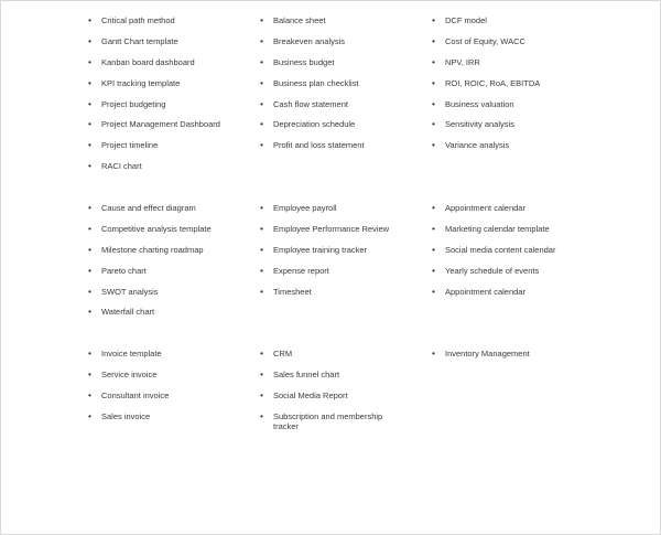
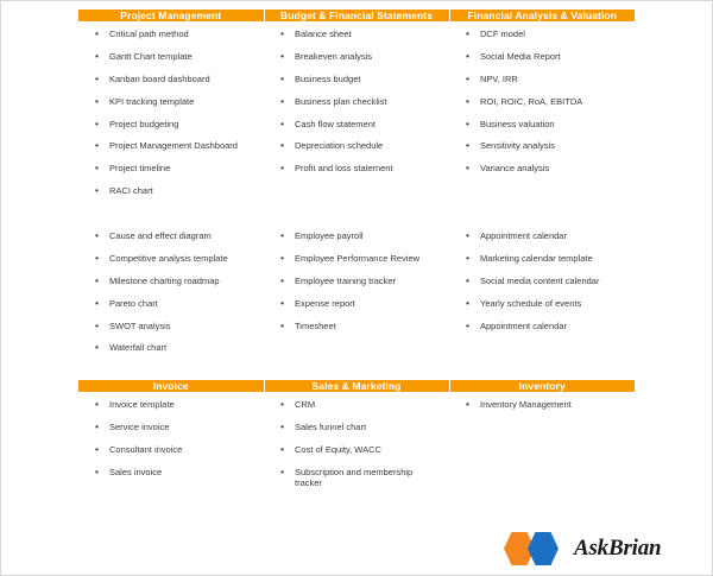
+ Project Management	Budget & Financial Statements	Financial Analysis & Valuation
- Critical path method Gantt Chart template Kanban board dashboard KPI tracking template Project budgeting Project Management Dashboard Project timeline RACI chart	Balance sheet Breakeven analysis Business budget Business plan checklist Cash flow statement Depreciation schedule Profit and loss statement	DCF model Cost of Equity, WACC NPV, IRR ROI, ROIC, RoA, EBITDA Business valuation Sensitivity analysis Variance analysis
+ Critical path method Gantt Chart template Kanban board dashboard KPI tracking template Project budgeting Project Management Dashboard Project timeline RACI chart	Balance sheet Breakeven analysis Business budget Business plan checklist Cash flow statement Depreciation schedule Profit and loss statement	DCF model Social Media Report NPV, IRR ROI, ROIC, RoA, EBITDA Business valuation Sensitivity analysis Variance analysis
  Cause and effect diagram Competitive analysis template Milestone charting roadmap Pareto chart SWOT analysis Waterfall chart	Employee payroll Employee Performance Review Employee training tracker Expense report Timesheet	Appointment calendar Marketing calendar template Social media content calendar Yearly schedule of events Appointment calendar
+ Invoice	Sales & Marketing	Inventory
- Invoice template Service invoice Consultant invoice Sales invoice	CRM Sales funnel chart Social Media Report Subscription and membership tracker	Inventory Management
+ Invoice template Service invoice Consultant invoice Sales invoice	CRM Sales funnel chart Cost of Equity, WACC Subscription and membership tracker	Inventory Management
+ AskBrian
